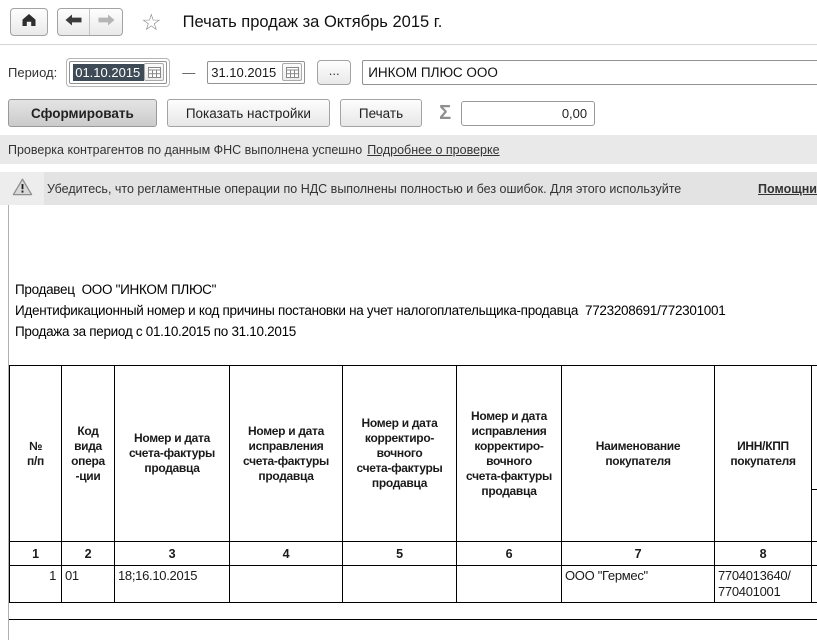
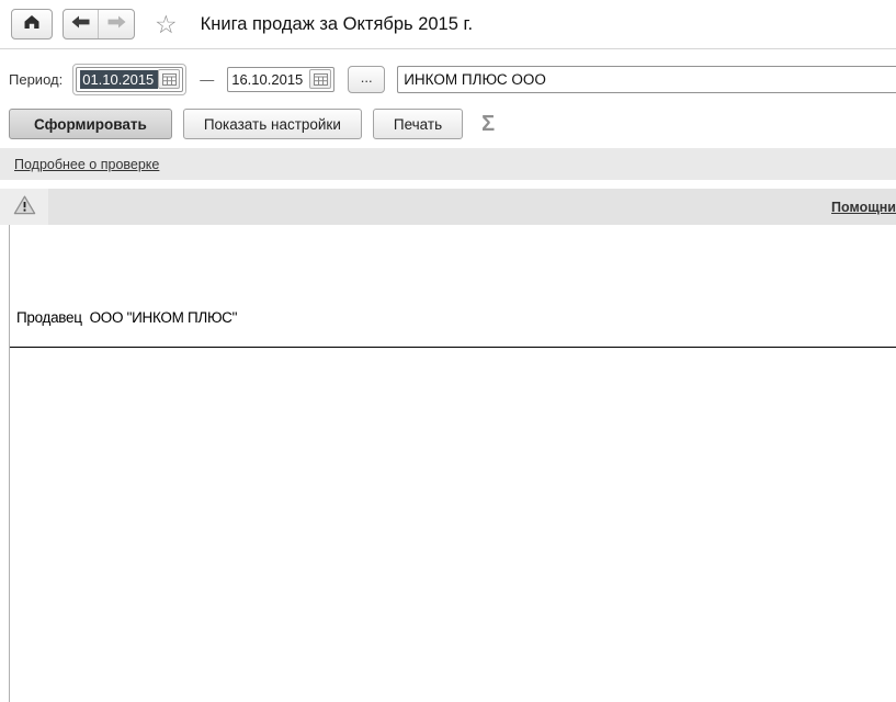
  ☆
- Печать продаж за Октябрь 2015 г.
+ Книга продаж за Октябрь 2015 г.
  Период:
  01.10.2015
  —
- 31.10.2015
+ 16.10.2015
  ...
  ИНКОМ ПЛЮС ООО
  Сформировать
  Показать настройки
  Печать
  Σ
- 0,00
- Проверка контрагентов по данным ФНС выполнена успешно
  Подробнее о проверке
- Убедитесь, что регламентные операции по НДС выполнены полностью и без ошибок. Для этого используйте
  Помощни
  Продавец ООО "ИНКОМ ПЛЮС"
- Идентификационный номер и код причины постановки на учет налогоплательщика-продавца 7723208691/772301001
- Продажа за период с 01.10.2015 по 31.10.2015
- № п/п	Код вида опера -ции	Номер и дата счета-фактуры продавца	Номер и дата исправления счета-фактуры продавца	Номер и дата корректиро- вочного счета-фактуры продавца	Номер и дата исправления корректиро- вочного счета-фактуры продавца	Наименование покупателя	ИНН/КПП покупателя
- 1	2	3	4	5	6	7	8
- 1	01	18;16.10.2015				ООО "Гермес"	7704013640/ 770401001
